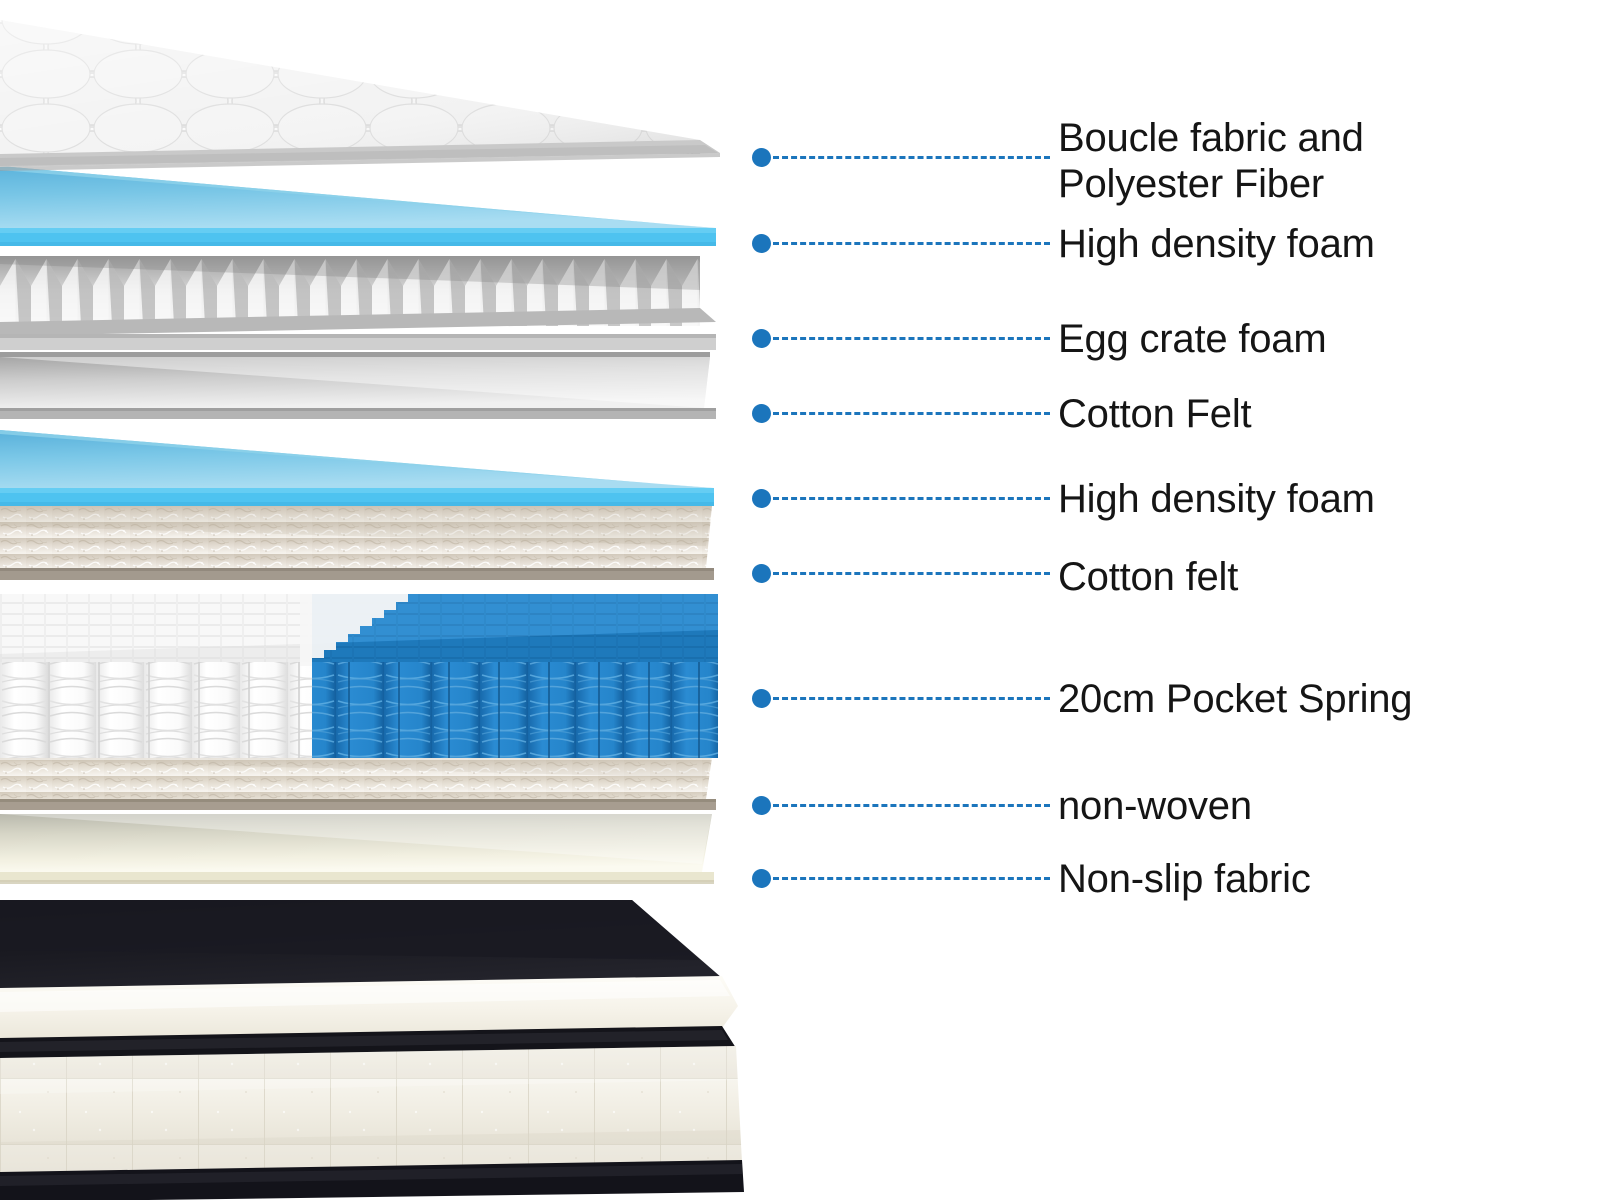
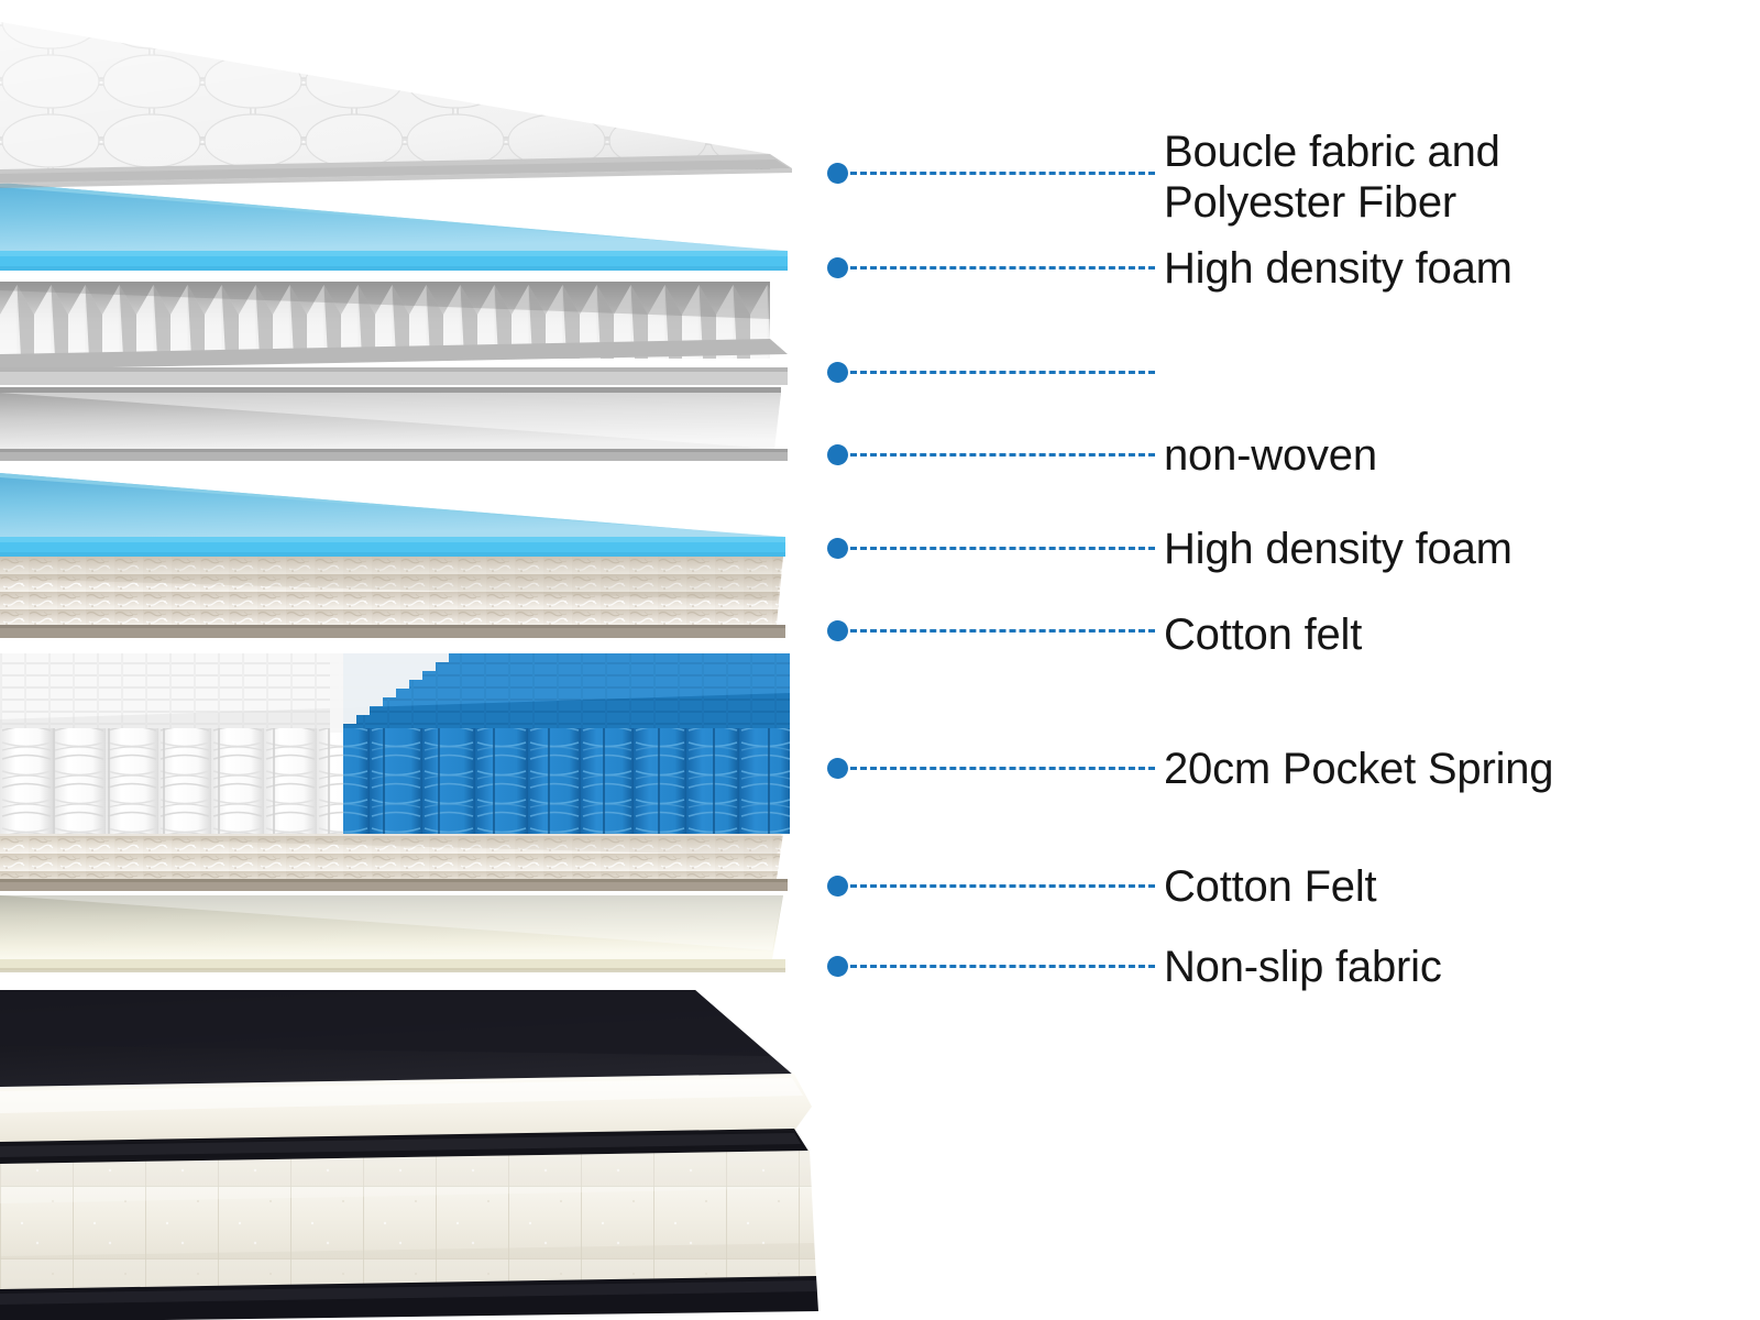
  Boucle fabric and
  Polyester Fiber
  High density foam
- Egg crate foam
- Cotton Felt
+ non-woven
  High density foam
  Cotton felt
  20cm Pocket Spring
- non-woven
+ Cotton Felt
  Non-slip fabric
